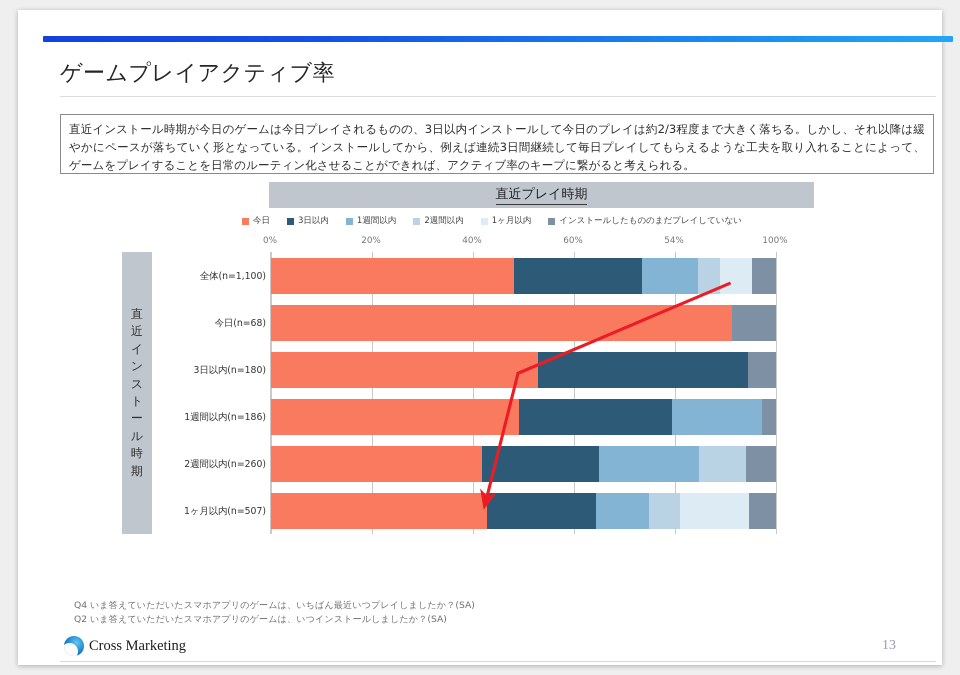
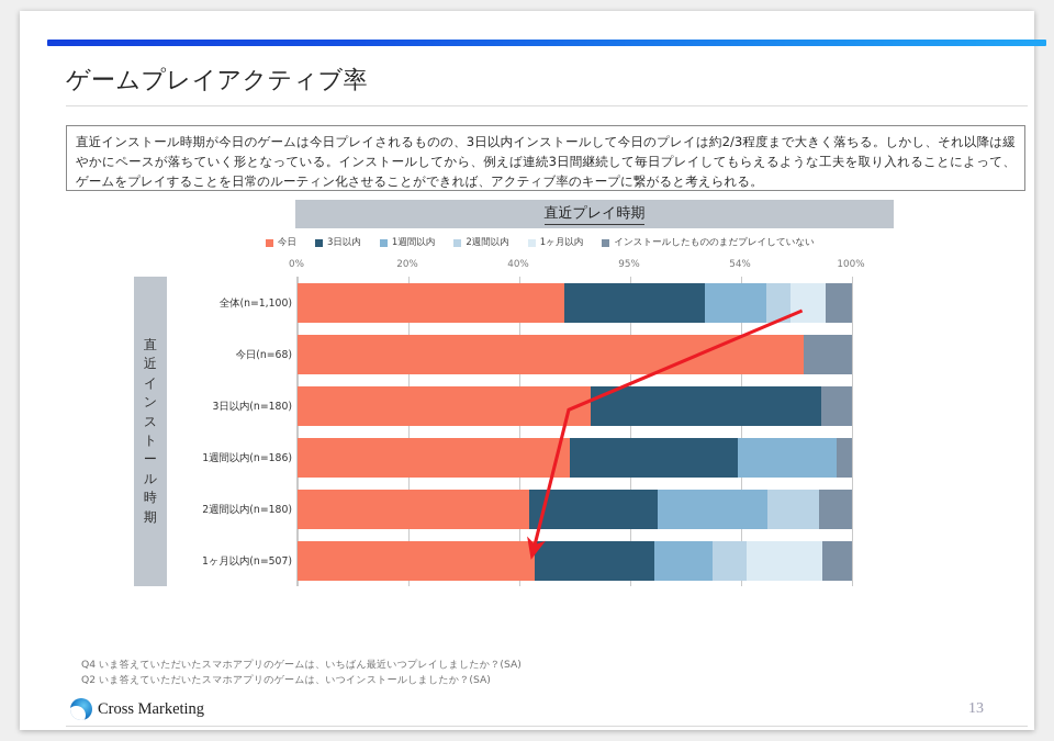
  ゲームプレイアクティブ率
  直近インストール時期が今日のゲームは今日プレイされるものの、3日以内インストールして今日のプレイは約2/3程度まで大きく落ちる。しかし、それ以降は緩やかにペースが落ちていく形となっている。インストールしてから、例えば連続3日間継続して毎日プレイしてもらえるような工夫を取り入れることによって、ゲームをプレイすることを日常のルーティン化させることができれば、アクティブ率のキープに繋がると考えられる。
  直近プレイ時期
  今日
  3日以内
  1週間以内
  2週間以内
  1ヶ月以内
  インストールしたもののまだプレイしていない
  0%
  20%
  40%
- 60%
+ 95%
  54%
  100%
  直
  近
  イ
  ン
  ス
  ト
  ー
  ル
  時
  期
  全体(n=1,100)
  今日(n=68)
  3日以内(n=180)
  1週間以内(n=186)
- 2週間以内(n=260)
+ 2週間以内(n=180)
  1ヶ月以内(n=507)
  Q4 いま答えていただいたスマホアプリのゲームは、いちばん最近いつプレイしましたか？(SA)
  Q2 いま答えていただいたスマホアプリのゲームは、いつインストールしましたか？(SA)
  Cross Marketing
  13
